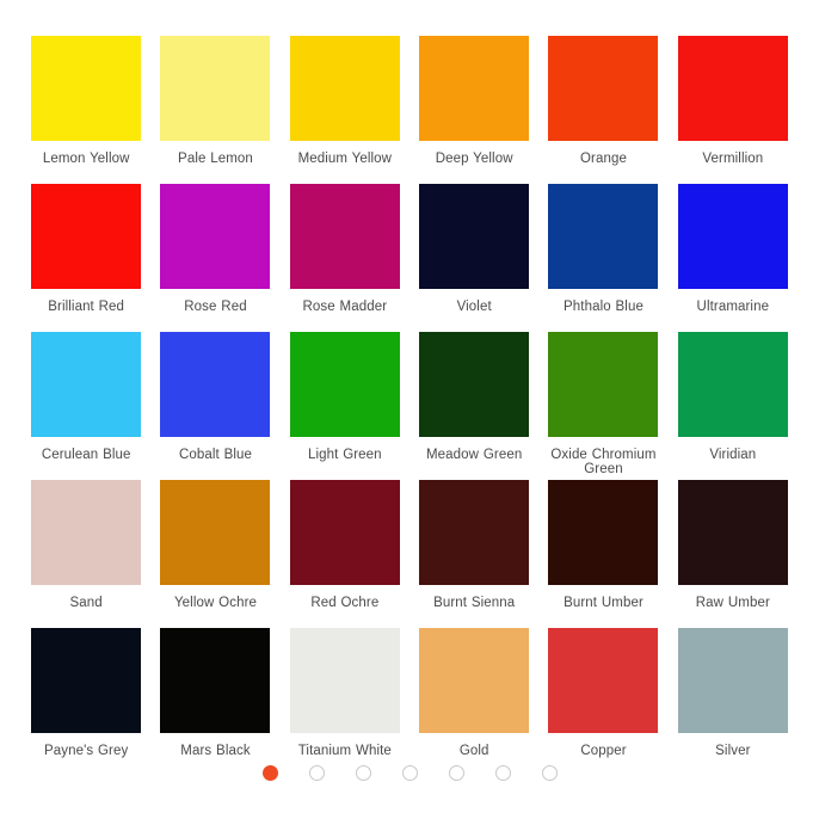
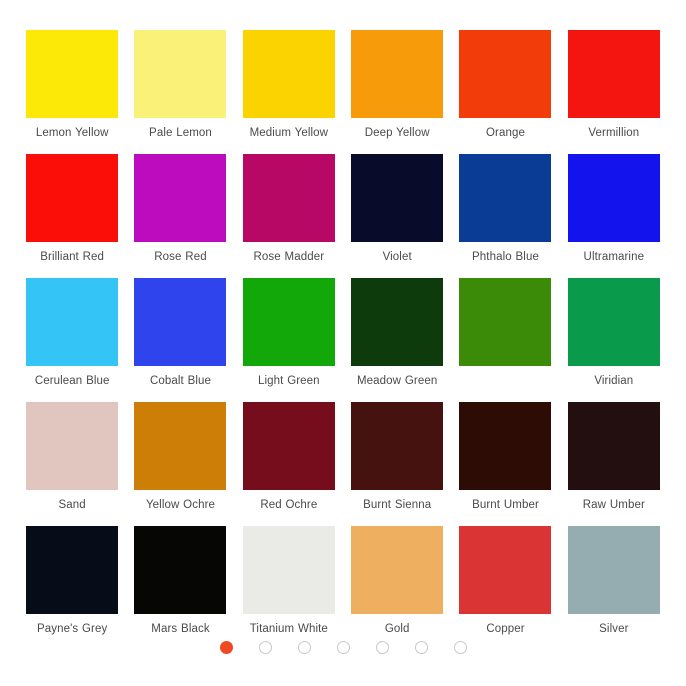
  Lemon Yellow
  Pale Lemon
  Medium Yellow
  Deep Yellow
  Orange
  Vermillion
  Brilliant Red
  Rose Red
  Rose Madder
  Violet
  Phthalo Blue
  Ultramarine
  Cerulean Blue
  Cobalt Blue
  Light Green
  Meadow Green
- Oxide Chromium Green
  Viridian
  Sand
  Yellow Ochre
  Red Ochre
  Burnt Sienna
  Burnt Umber
  Raw Umber
  Payne's Grey
  Mars Black
  Titanium White
  Gold
  Copper
  Silver
